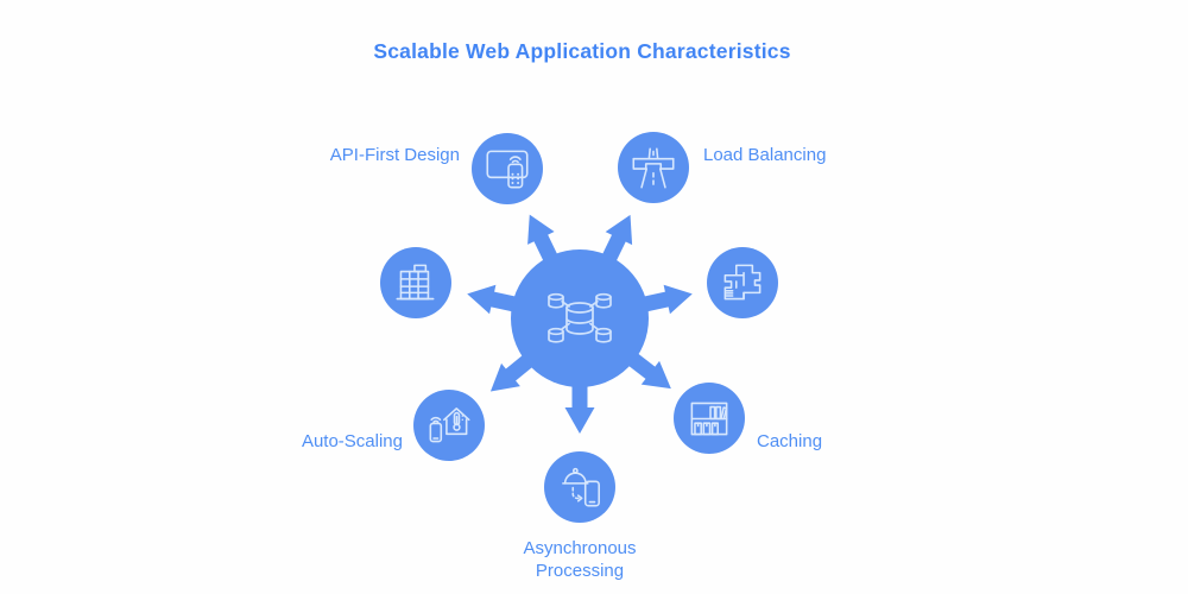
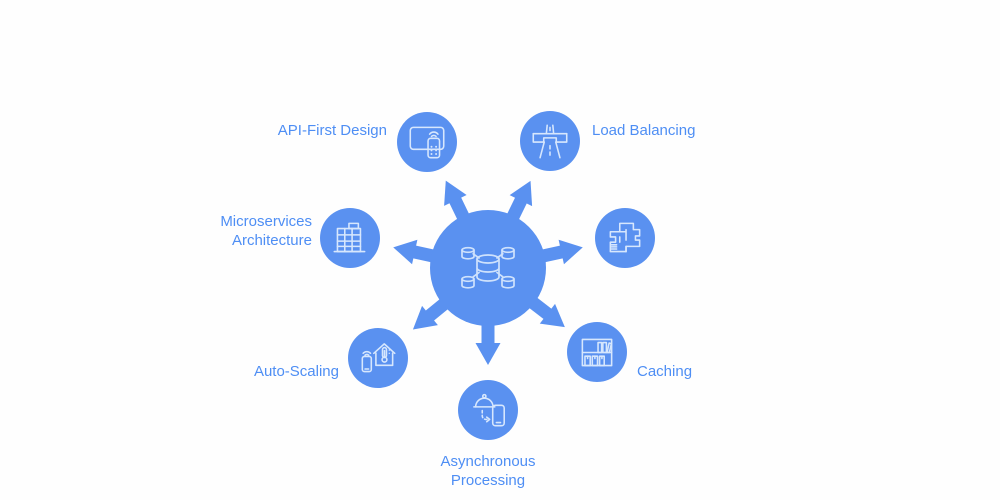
- Scalable Web Application Characteristics
  API-First Design
  Load Balancing
+ Microservices Architecture
  Auto-Scaling
  Caching
  Asynchronous Processing
